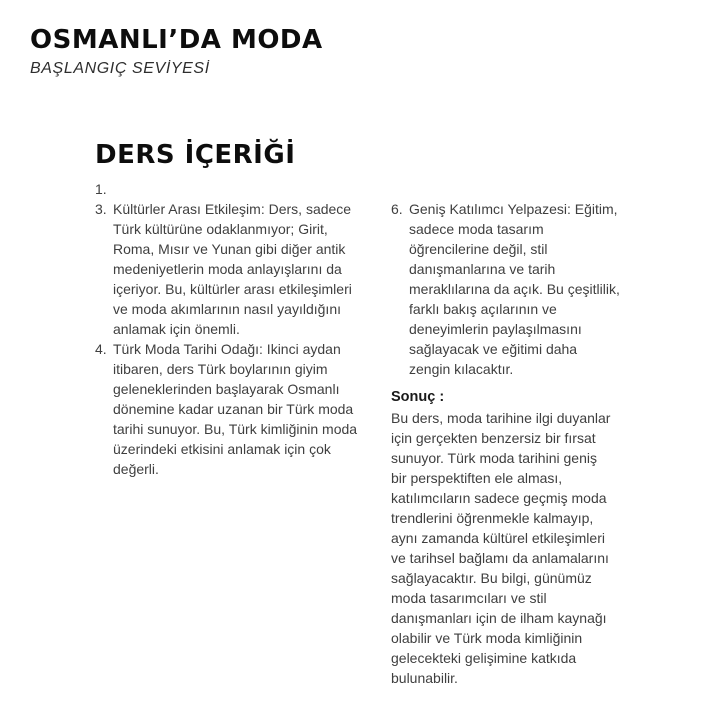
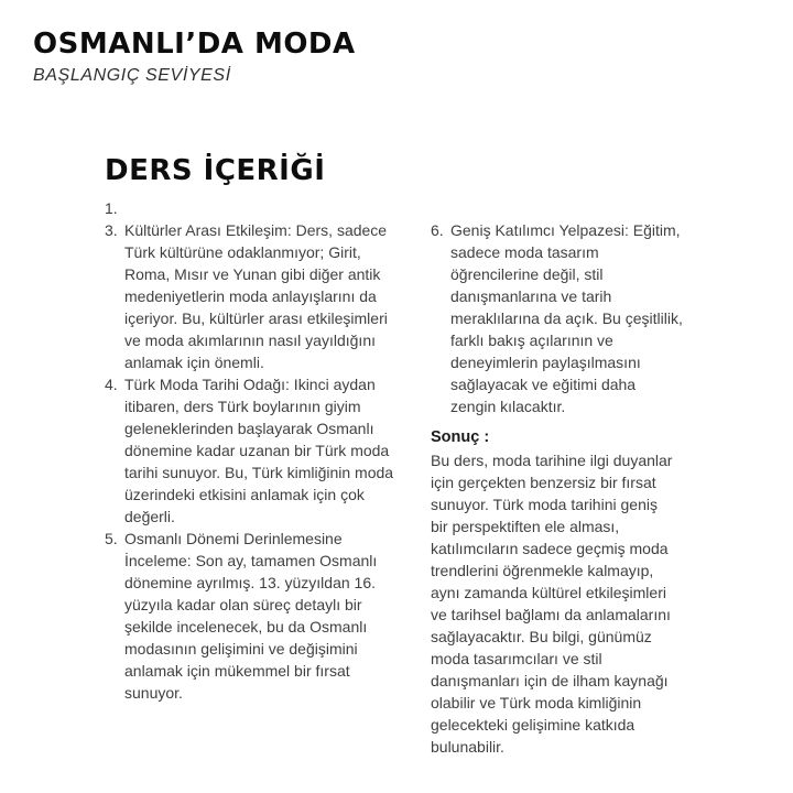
  OSMANLI’DA MODA
  BAŞLANGIÇ SEVİYESİ
  DERS İÇERİĞİ
  1.
  3.
  Kültürler Arası Etkileşim: Ders, sadece
  Türk kültürüne odaklanmıyor; Girit,
  Roma, Mısır ve Yunan gibi diğer antik
  medeniyetlerin moda anlayışlarını da
  içeriyor. Bu, kültürler arası etkileşimleri
  ve moda akımlarının nasıl yayıldığını
  anlamak için önemli.
  4.
  Türk Moda Tarihi Odağı: Ikinci aydan
  itibaren, ders Türk boylarının giyim
  geleneklerinden başlayarak Osmanlı
  dönemine kadar uzanan bir Türk moda
  tarihi sunuyor. Bu, Türk kimliğinin moda
  üzerindeki etkisini anlamak için çok
  değerli.
+ 5.
+ Osmanlı Dönemi Derinlemesine
+ İnceleme: Son ay, tamamen Osmanlı
+ dönemine ayrılmış. 13. yüzyıldan 16.
+ yüzyıla kadar olan süreç detaylı bir
+ şekilde incelenecek, bu da Osmanlı
+ modasının gelişimini ve değişimini
+ anlamak için mükemmel bir fırsat
+ sunuyor.
  6.
  Geniş Katılımcı Yelpazesi: Eğitim,
  sadece moda tasarım
  öğrencilerine değil, stil
  danışmanlarına ve tarih
  meraklılarına da açık. Bu çeşitlilik,
  farklı bakış açılarının ve
  deneyimlerin paylaşılmasını
  sağlayacak ve eğitimi daha
  zengin kılacaktır.
  Sonuç :
  Bu ders, moda tarihine ilgi duyanlar
  için gerçekten benzersiz bir fırsat
  sunuyor. Türk moda tarihini geniş
  bir perspektiften ele alması,
  katılımcıların sadece geçmiş moda
  trendlerini öğrenmekle kalmayıp,
  aynı zamanda kültürel etkileşimleri
  ve tarihsel bağlamı da anlamalarını
  sağlayacaktır. Bu bilgi, günümüz
  moda tasarımcıları ve stil
  danışmanları için de ilham kaynağı
  olabilir ve Türk moda kimliğinin
  gelecekteki gelişimine katkıda
  bulunabilir.
